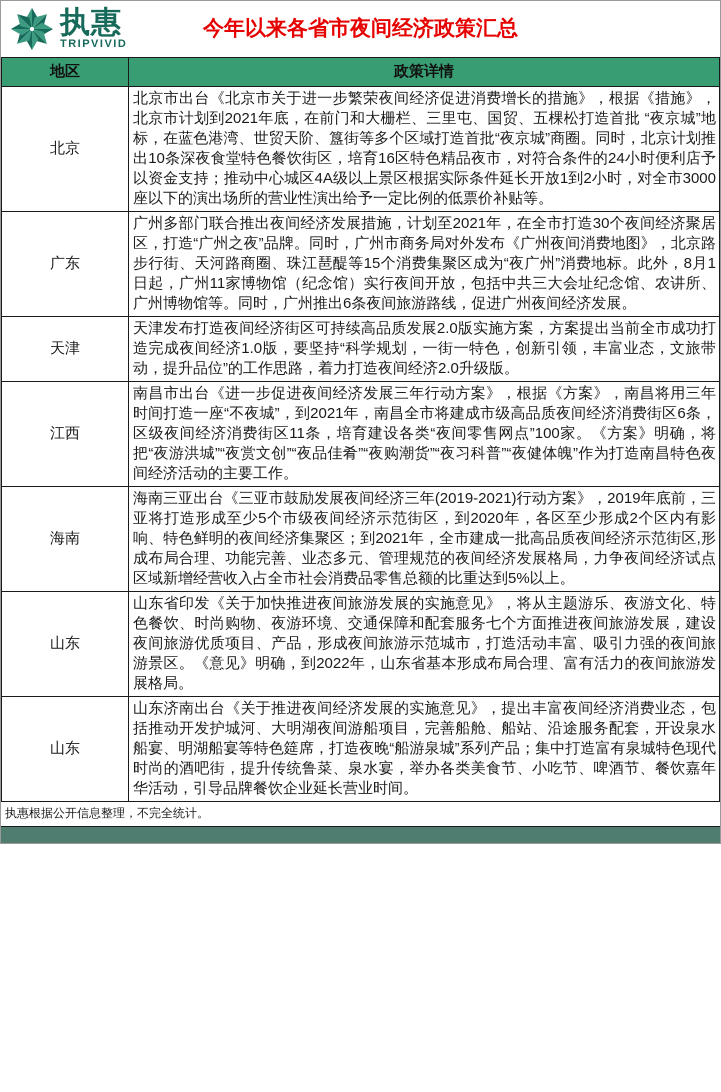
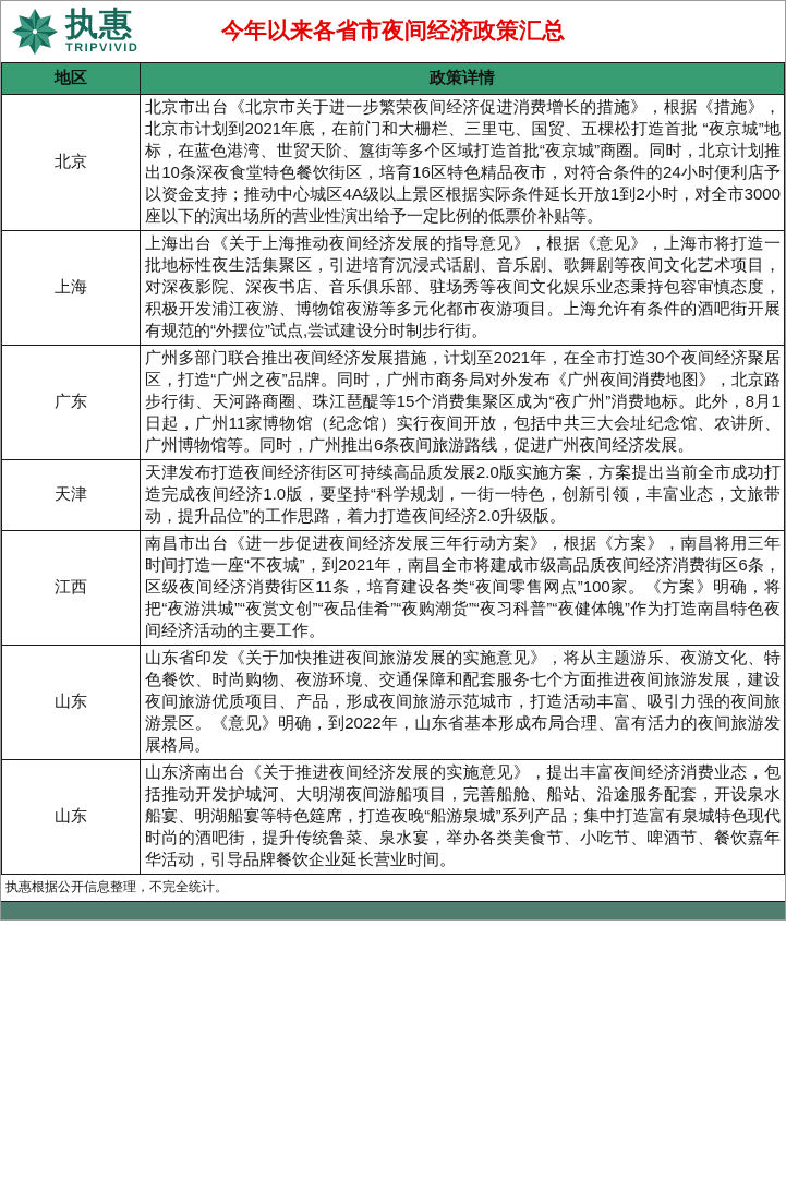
  今年以来各省市夜间经济政策汇总
  执惠
  TRIPVIVID
  地区	政策详情
  北京	北京市出台《北京市关于进一步繁荣夜间经济促进消费增长的措施》，根据《措施》，北京市计划到2021年底，在前门和大栅栏、三里屯、国贸、五棵松打造首批 “夜京城”地标，在蓝色港湾、世贸天阶、簋街等多个区域打造首批“夜京城”商圈。同时，北京计划推出10条深夜食堂特色餐饮街区，培育16区特色精品夜市，对符合条件的24小时便利店予以资金支持；推动中心城区4A级以上景区根据实际条件延长开放1到2小时，对全市3000座以下的演出场所的营业性演出给予一定比例的低票价补贴等。
+ 上海	上海出台《关于上海推动夜间经济发展的指导意见》，根据《意见》，上海市将打造一批地标性夜生活集聚区，引进培育沉浸式话剧、音乐剧、歌舞剧等夜间文化艺术项目，对深夜影院、深夜书店、音乐俱乐部、驻场秀等夜间文化娱乐业态秉持包容审慎态度，积极开发浦江夜游、博物馆夜游等多元化都市夜游项目。上海允许有条件的酒吧街开展有规范的“外摆位”试点,尝试建设分时制步行街。
  广东	广州多部门联合推出夜间经济发展措施，计划至2021年，在全市打造30个夜间经济聚居区，打造“广州之夜”品牌。同时，广州市商务局对外发布《广州夜间消费地图》，北京路步行街、天河路商圈、珠江琶醍等15个消费集聚区成为“夜广州”消费地标。此外，8月1日起，广州11家博物馆（纪念馆）实行夜间开放，包括中共三大会址纪念馆、农讲所、广州博物馆等。同时，广州推出6条夜间旅游路线，促进广州夜间经济发展。
  天津	天津发布打造夜间经济街区可持续高品质发展2.0版实施方案，方案提出当前全市成功打造完成夜间经济1.0版，要坚持“科学规划，一街一特色，创新引领，丰富业态，文旅带动，提升品位”的工作思路，着力打造夜间经济2.0升级版。
  江西	南昌市出台《进一步促进夜间经济发展三年行动方案》，根据《方案》，南昌将用三年时间打造一座“不夜城”，到2021年，南昌全市将建成市级高品质夜间经济消费街区6条，区级夜间经济消费街区11条，培育建设各类“夜间零售网点”100家。《方案》明确，将把“夜游洪城”“夜赏文创”“夜品佳肴”“夜购潮货”“夜习科普”“夜健体魄”作为打造南昌特色夜间经济活动的主要工作。
- 海南	海南三亚出台《三亚市鼓励发展夜间经济三年(2019-2021)行动方案》，2019年底前，三亚将打造形成至少5个市级夜间经济示范街区，到2020年，各区至少形成2个区内有影响、特色鲜明的夜间经济集聚区；到2021年，全市建成一批高品质夜间经济示范街区,形成布局合理、功能完善、业态多元、管理规范的夜间经济发展格局，力争夜间经济试点区域新增经营收入占全市社会消费品零售总额的比重达到5%以上。
  山东	山东省印发《关于加快推进夜间旅游发展的实施意见》，将从主题游乐、夜游文化、特色餐饮、时尚购物、夜游环境、交通保障和配套服务七个方面推进夜间旅游发展，建设夜间旅游优质项目、产品，形成夜间旅游示范城市，打造活动丰富、吸引力强的夜间旅游景区。《意见》明确，到2022年，山东省基本形成布局合理、富有活力的夜间旅游发展格局。
  山东	山东济南出台《关于推进夜间经济发展的实施意见》，提出丰富夜间经济消费业态，包括推动开发护城河、大明湖夜间游船项目，完善船舱、船站、沿途服务配套，开设泉水船宴、明湖船宴等特色筵席，打造夜晚“船游泉城”系列产品；集中打造富有泉城特色现代时尚的酒吧街，提升传统鲁菜、泉水宴，举办各类美食节、小吃节、啤酒节、餐饮嘉年华活动，引导品牌餐饮企业延长营业时间。
  执惠根据公开信息整理，不完全统计。
